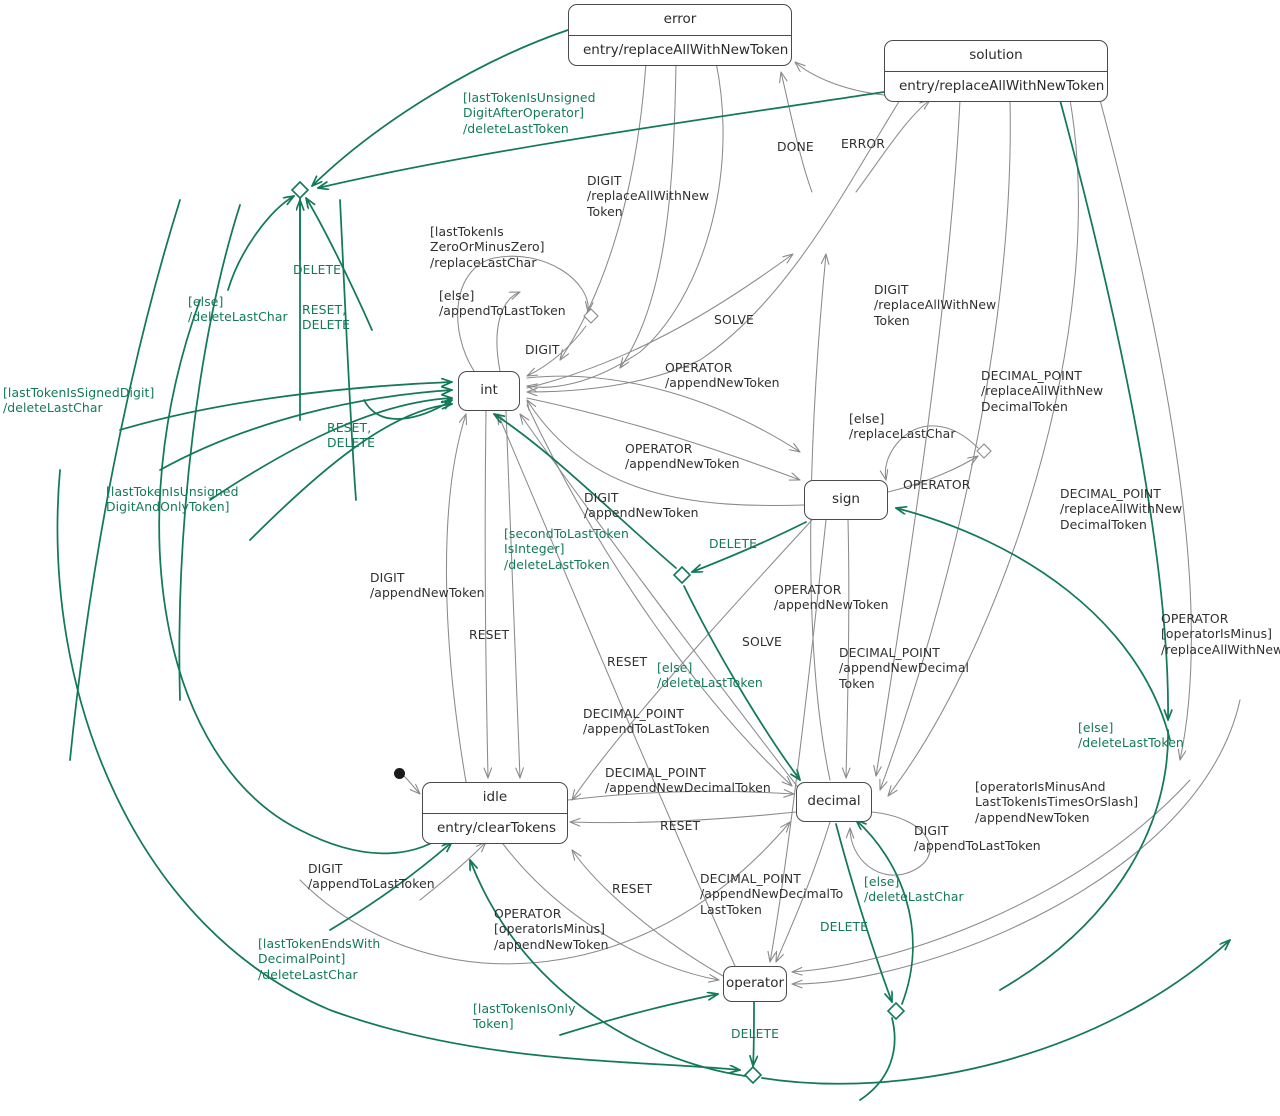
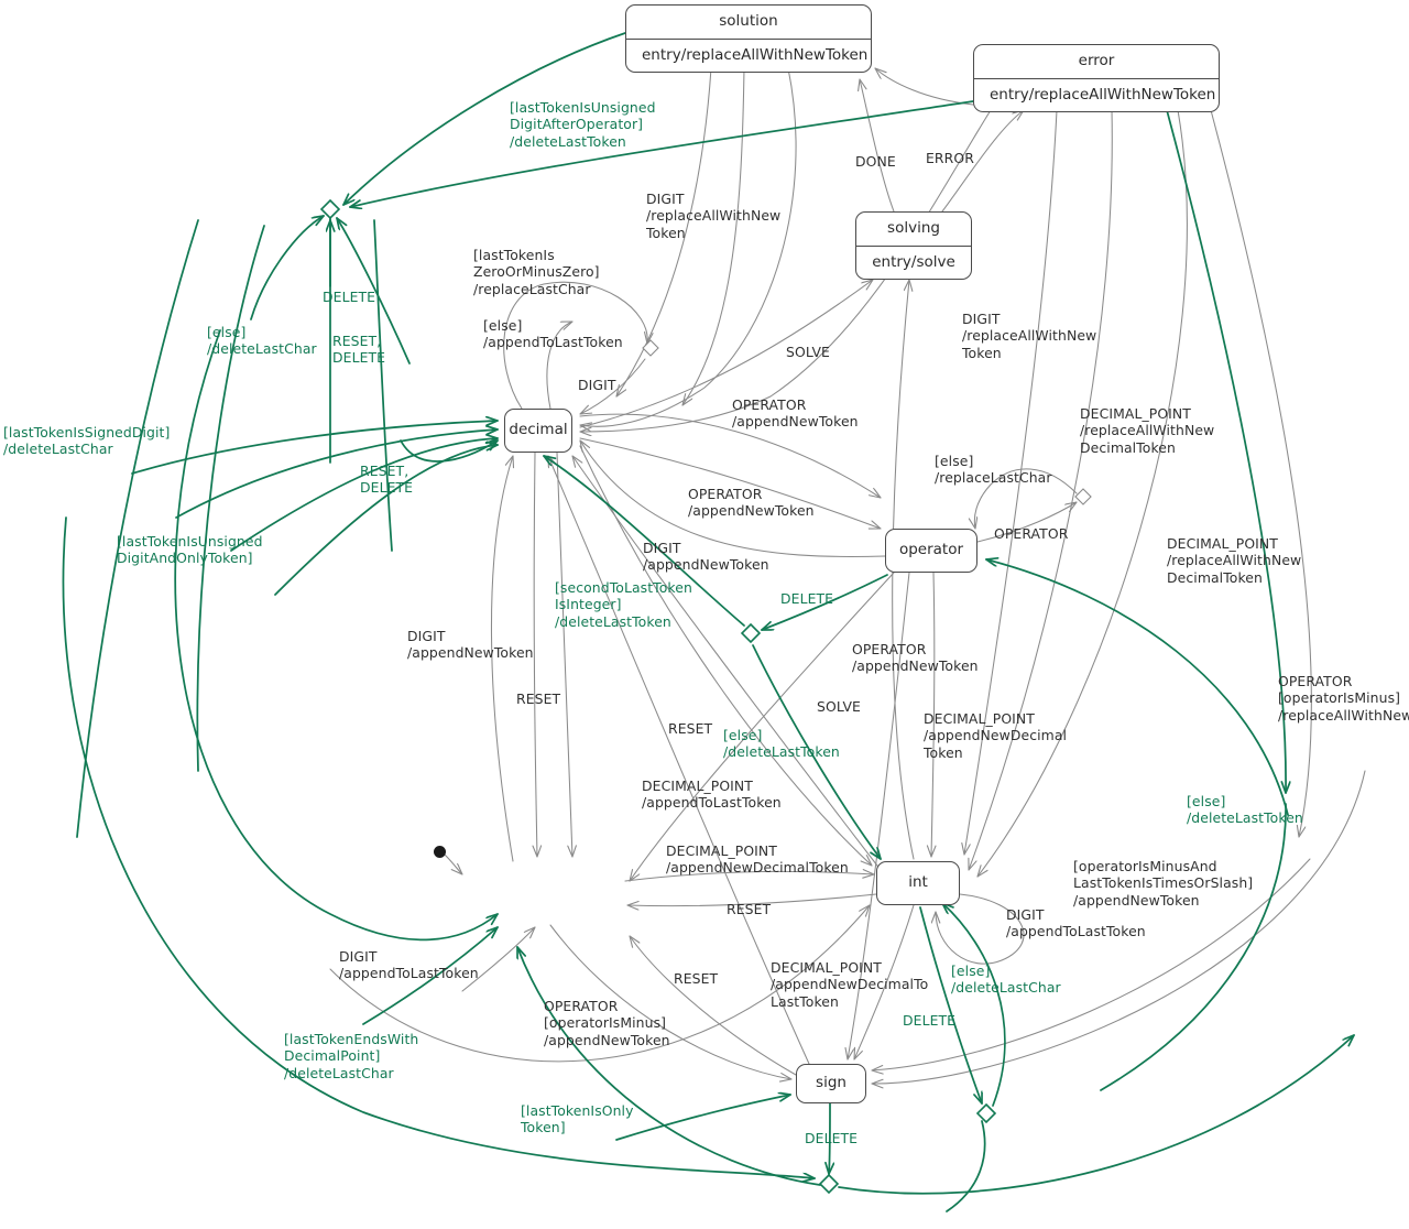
- error
+ solution
  entry/replaceAllWithNewToken
- solution
+ error
  entry/replaceAllWithNewToken
+ solving
+ entry/solve
- int
+ decimal
- sign
+ operator
- idle
- entry/clearTokens
- decimal
+ int
- operator
+ sign
  [lastTokenIsUnsigned
  DigitAfterOperator]
  /deleteLastToken
  DONE
  ERROR
  DIGIT
  /replaceAllWithNew
  Token
  DELETE
  [lastTokenIs
  ZeroOrMinusZero]
  /replaceLastChar
  [else]
  /appendToLastToken
  [else]
  /deleteLastChar
  RESET,
  DELETE
  DIGIT
  SOLVE
  DIGIT
  /replaceAllWithNew
  Token
  DECIMAL_POINT
  /replaceAllWithNew
  DecimalToken
  OPERATOR
  /appendNewToken
  [else]
  /replaceLastChar
  [lastTokenIsSignedDigit]
  /deleteLastChar
  RESET,
  DELETE
  OPERATOR
  /appendNewToken
  OPERATOR
  DECIMAL_POINT
  /replaceAllWithNew
  DecimalToken
  DIGIT
  /appendNewToken
  [lastTokenIsUnsigned
  DigitAndOnlyToken]
  [secondToLastToken
  IsInteger]
  /deleteLastToken
  DELETE
  DIGIT
  /appendNewToken
  OPERATOR
  /appendNewToken
  OPERATOR
  [operatorIsMinus]
  /replaceAllWithNew
  RESET
  SOLVE
  DECIMAL_POINT
  /appendNewDecimal
  Token
  RESET
  [else]
  /deleteLastToken
  [else]
  /deleteLastToken
  DECIMAL_POINT
  /appendToLastToken
  DECIMAL_POINT
  /appendNewDecimalToken
  [operatorIsMinusAnd
  LastTokenIsTimesOrSlash]
  /appendNewToken
  RESET
  DIGIT
  /appendToLastToken
  [else]
  /deleteLastChar
  DECIMAL_POINT
  /appendNewDecimalTo
  LastToken
  DIGIT
  /appendToLastToken
  RESET
  OPERATOR
  [operatorIsMinus]
  /appendNewToken
  DELETE
  [lastTokenEndsWith
  DecimalPoint]
  /deleteLastChar
  [lastTokenIsOnly
  Token]
  DELETE
